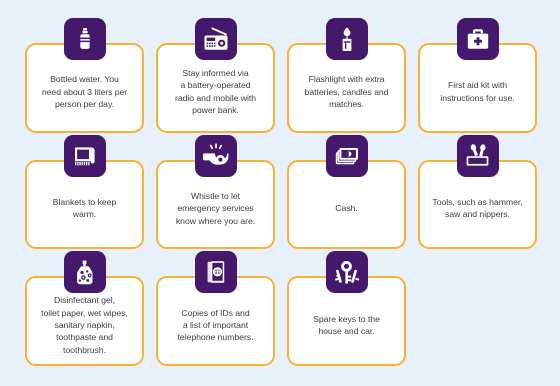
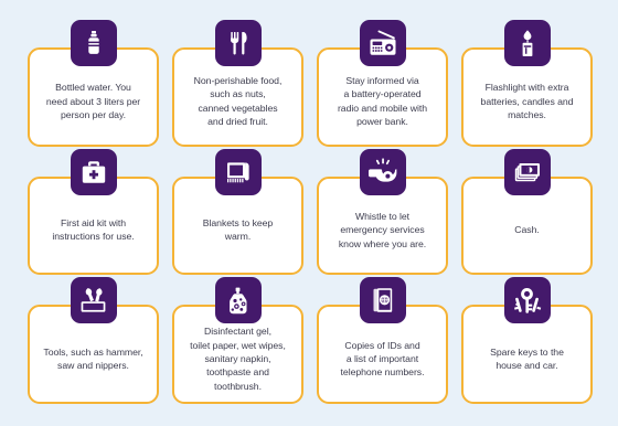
  Bottled water. You
  need about 3 liters per
  person per day.
+ Non-perishable food,
+ such as nuts,
+ canned vegetables
+ and dried fruit.
  Stay informed via
  a battery-operated
  radio and mobile with
  power bank.
  Flashlight with extra
  batteries, candles and
  matches.
  First aid kit with
  instructions for use.
  Blankets to keep
  warm.
  Whistle to let
  emergency services
  know where you are.
  Cash.
  Tools, such as hammer,
  saw and nippers.
  Disinfectant gel,
  toilet paper, wet wipes,
  sanitary napkin,
  toothpaste and
  toothbrush.
  Copies of IDs and
  a list of important
  telephone numbers.
  Spare keys to the
  house and car.
